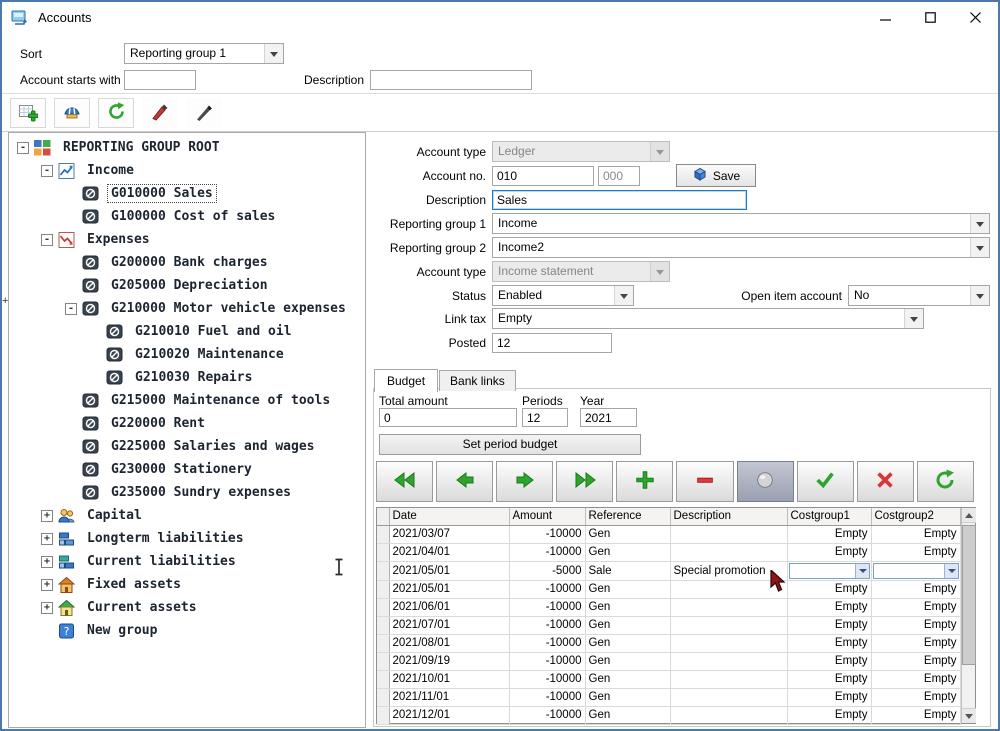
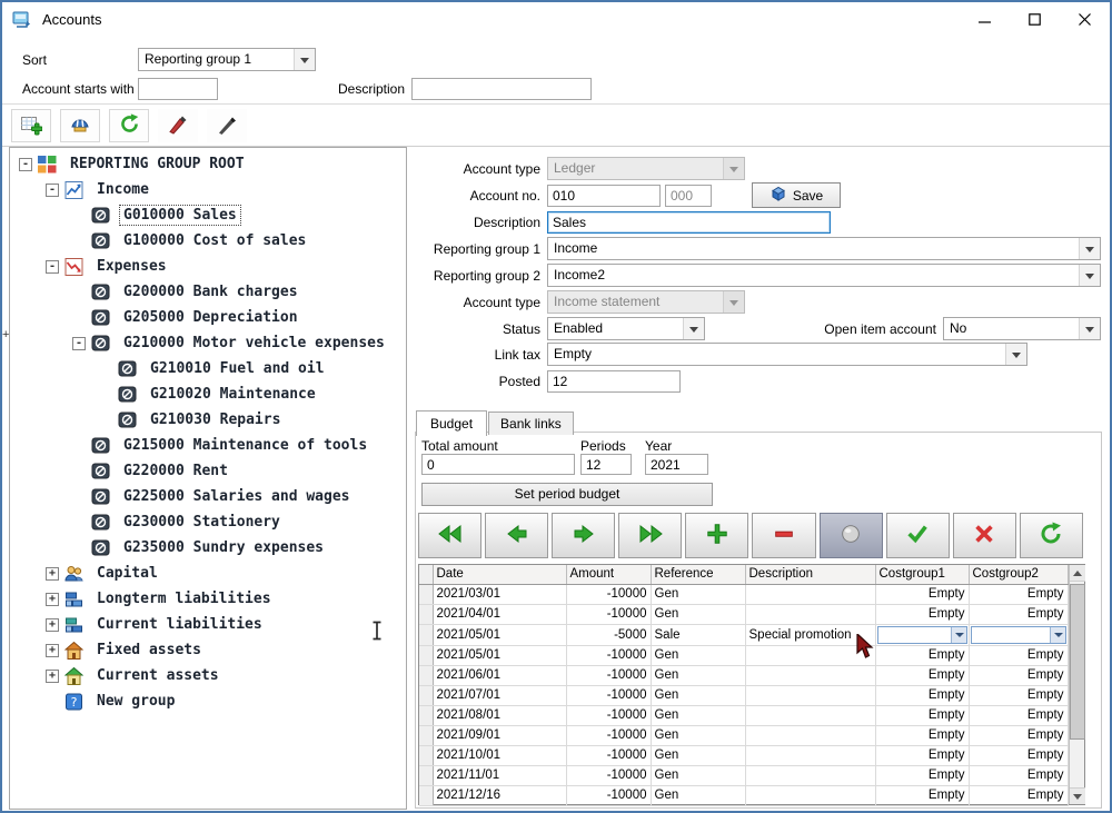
  Accounts
  Sort
  Reporting group 1
  Account starts with
  Description
  +
  -
  REPORTING GROUP ROOT
  -
  Income
  G010000 Sales
  G100000 Cost of sales
  -
  Expenses
  G200000 Bank charges
  G205000 Depreciation
  -
  G210000 Motor vehicle expenses
  G210010 Fuel and oil
  G210020 Maintenance
  G210030 Repairs
  G215000 Maintenance of tools
  G220000 Rent
  G225000 Salaries and wages
  G230000 Stationery
  G235000 Sundry expenses
  +
  Capital
  +
  Longterm liabilities
  +
  Current liabilities
  +
  Fixed assets
  +
  Current assets
  ?
  New group
  Account type
  Ledger
  Account no.
  010
  000
  Save
  Description
  Sales
  Reporting group 1
  Income
  Reporting group 2
  Income2
  Account type
  Income statement
  Status
  Enabled
  Open item account
  No
  Link tax
  Empty
  Posted
  12
  Budget
  Bank links
  Total amount
  Periods
  Year
  0
  12
  2021
  Set period budget
  	Date	Amount	Reference	Description	Costgroup1	Costgroup2
- 	2021/03/07	-10000	Gen		Empty	Empty
+ 	2021/03/01	-10000	Gen		Empty	Empty
  	2021/04/01	-10000	Gen		Empty	Empty
  	2021/05/01	-5000	Sale	Special promotion
  	2021/05/01	-10000	Gen		Empty	Empty
  	2021/06/01	-10000	Gen		Empty	Empty
  	2021/07/01	-10000	Gen		Empty	Empty
  	2021/08/01	-10000	Gen		Empty	Empty
- 	2021/09/19	-10000	Gen		Empty	Empty
+ 	2021/09/01	-10000	Gen		Empty	Empty
  	2021/10/01	-10000	Gen		Empty	Empty
  	2021/11/01	-10000	Gen		Empty	Empty
- 	2021/12/01	-10000	Gen		Empty	Empty
+ 	2021/12/16	-10000	Gen		Empty	Empty
